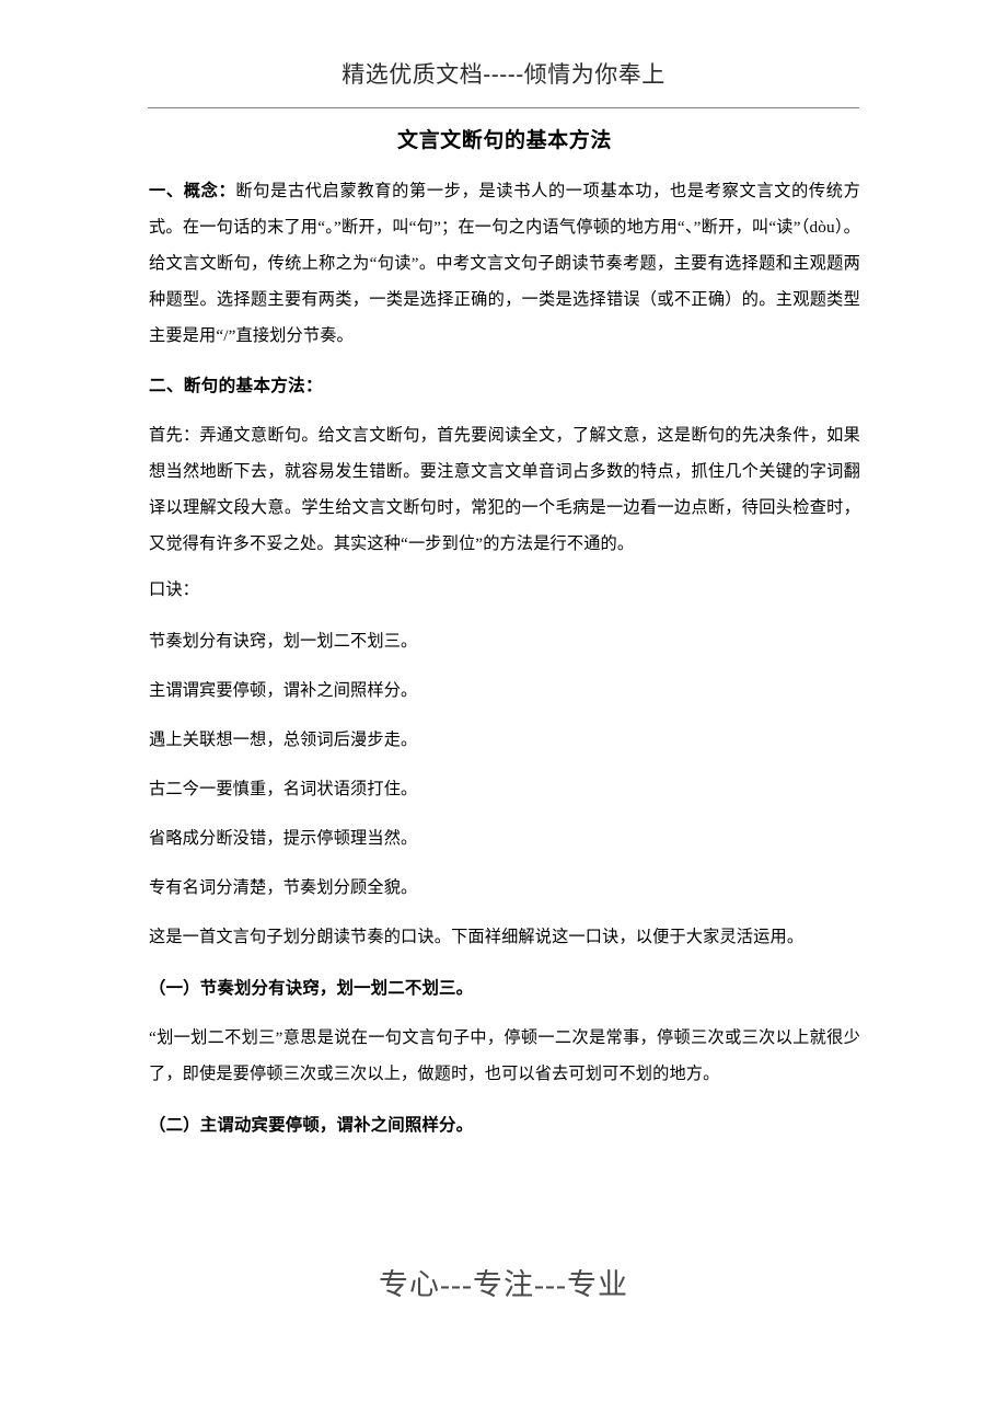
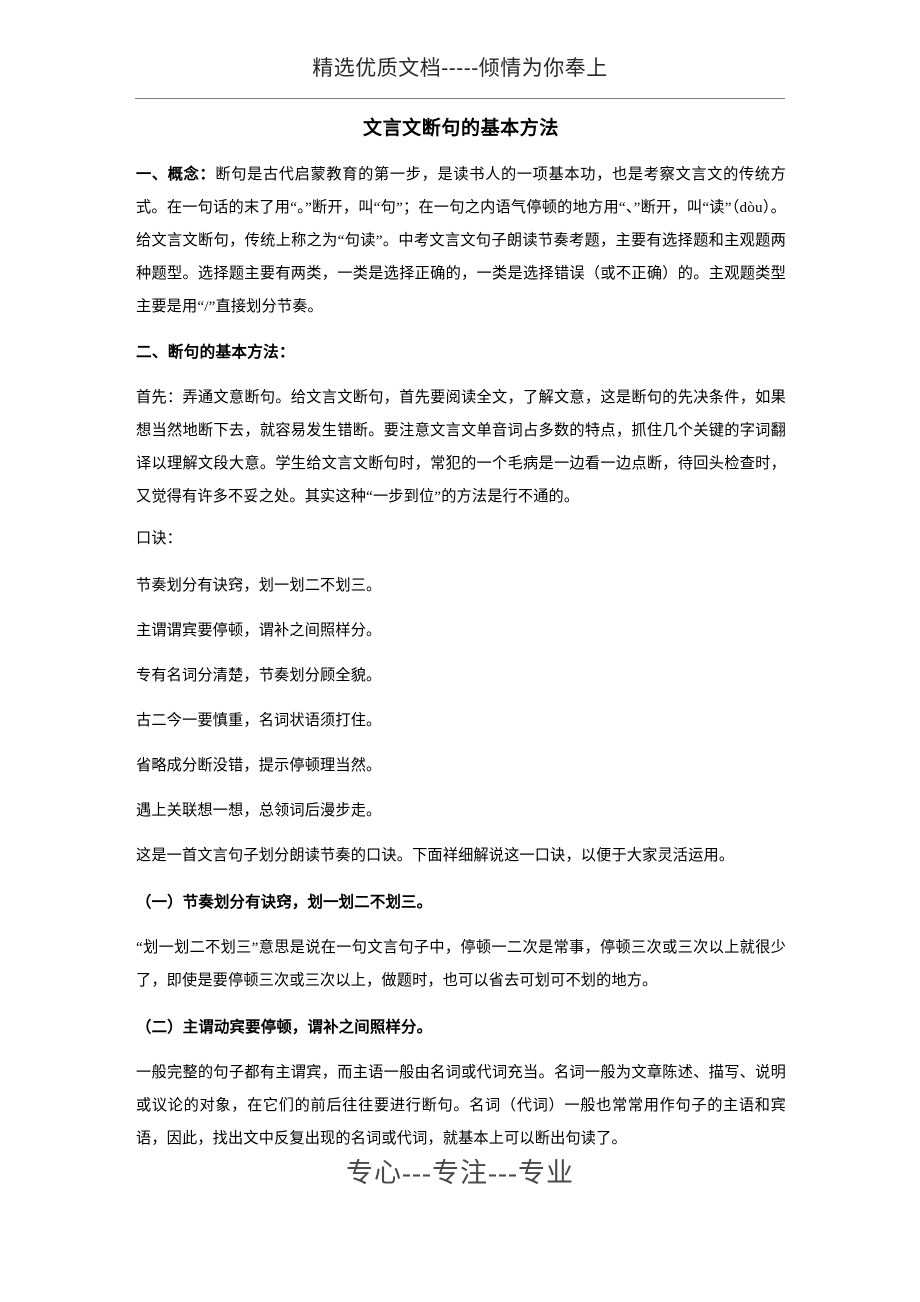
  精选优质文档-----倾情为你奉上
  文言文断句的基本方法
  一、概念：断句是古代启蒙教育的第一步，是读书人的一项基本功，也是考察文言文的传统方式。在一句话的末了用“。”断开，叫“句”；在一句之内语气停顿的地方用“、”断开，叫“读”（dòu）。给文言文断句，传统上称之为“句读”。中考文言文句子朗读节奏考题，主要有选择题和主观题两种题型。选择题主要有两类，一类是选择正确的，一类是选择错误（或不正确）的。主观题类型主要是用“/”直接划分节奏。
  二、断句的基本方法：
  首先：弄通文意断句。给文言文断句，首先要阅读全文，了解文意，这是断句的先决条件，如果想当然地断下去，就容易发生错断。要注意文言文单音词占多数的特点，抓住几个关键的字词翻译以理解文段大意。学生给文言文断句时，常犯的一个毛病是一边看一边点断，待回头检查时，又觉得有许多不妥之处。其实这种“一步到位”的方法是行不通的。
  口诀：
  节奏划分有诀窍，划一划二不划三。
  主谓谓宾要停顿，谓补之间照样分。
- 遇上关联想一想，总领词后漫步走。
+ 专有名词分清楚，节奏划分顾全貌。
  古二今一要慎重，名词状语须打住。
  省略成分断没错，提示停顿理当然。
- 专有名词分清楚，节奏划分顾全貌。
+ 遇上关联想一想，总领词后漫步走。
  这是一首文言句子划分朗读节奏的口诀。下面祥细解说这一口诀，以便于大家灵活运用。
  （一）节奏划分有诀窍，划一划二不划三。
  “划一划二不划三”意思是说在一句文言句子中，停顿一二次是常事，停顿三次或三次以上就很少了，即使是要停顿三次或三次以上，做题时，也可以省去可划可不划的地方。
  （二）主谓动宾要停顿，谓补之间照样分。
+ 一般完整的句子都有主谓宾，而主语一般由名词或代词充当。名词一般为文章陈述、描写、说明或议论的对象，在它们的前后往往要进行断句。名词（代词）一般也常常用作句子的主语和宾语，因此，找出文中反复出现的名词或代词，就基本上可以断出句读了。
  专心---专注---专业
